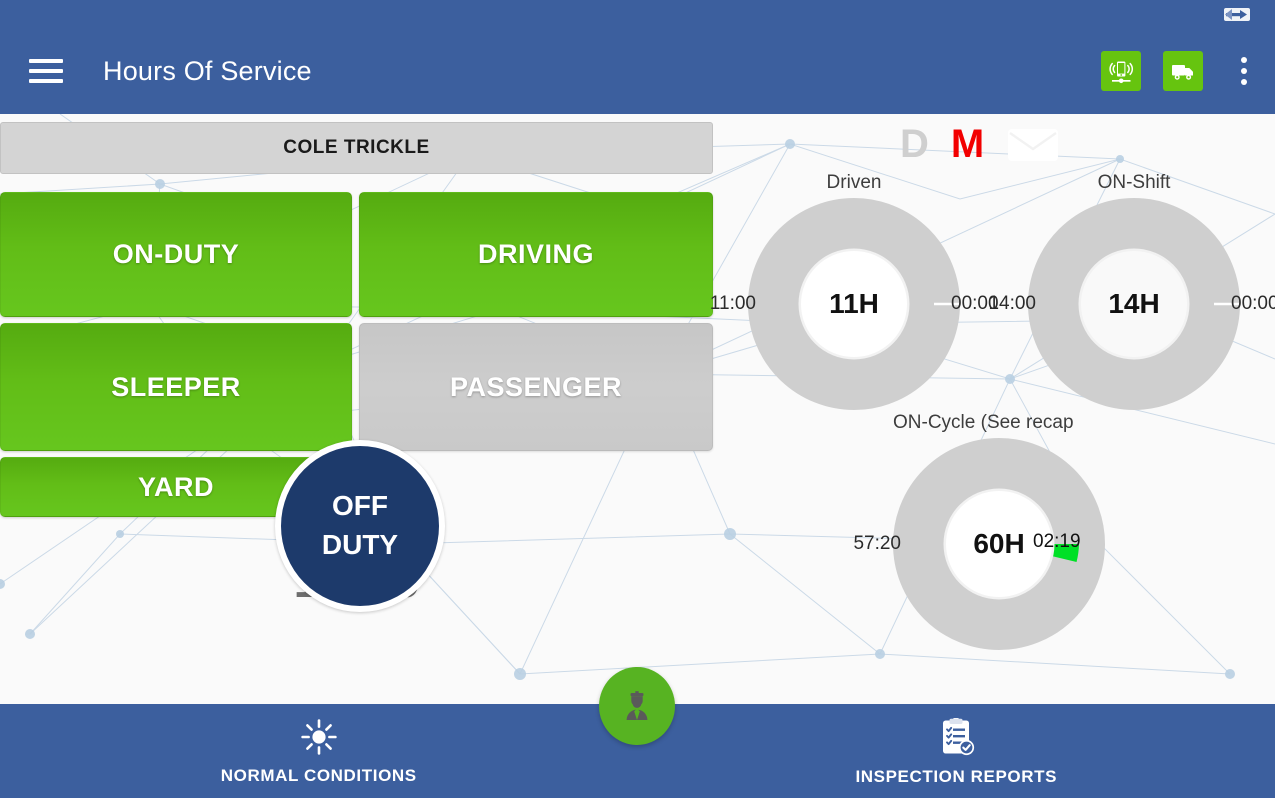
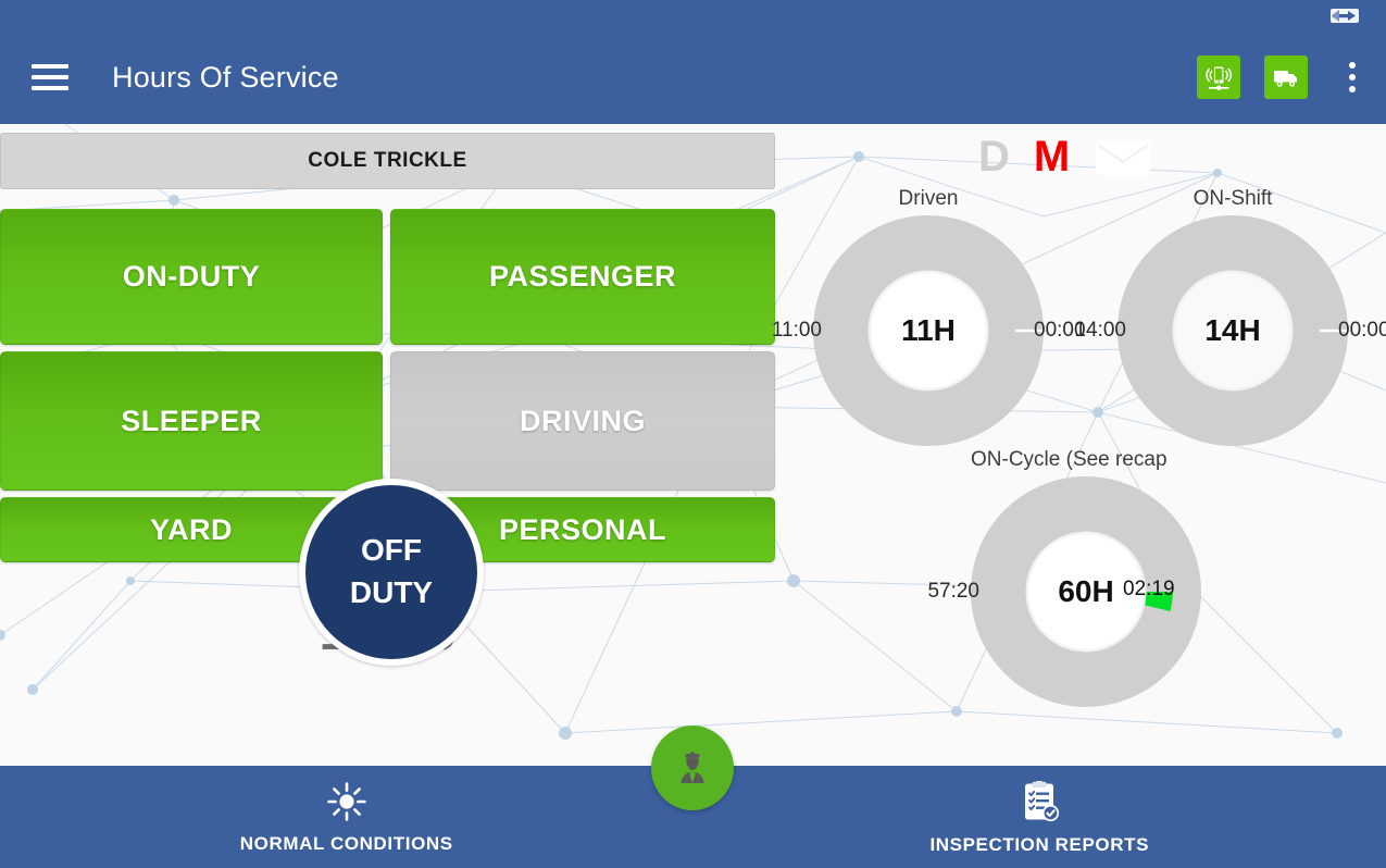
  Hours Of Service
  COLE TRICKLE
  ON-DUTY
- DRIVING
+ PASSENGER
  SLEEPER
- PASSENGER
+ DRIVING
  YARD
+ PERSONAL
  OFF
  DUTY
  D
  M
  Driven
  11H
  11:00
  00:00
  ON-Shift
  14H
  14:00
  00:00
  ON-Cycle (See recap
  60H
  57:20
  02:19
  NORMAL CONDITIONS
  INSPECTION REPORTS
